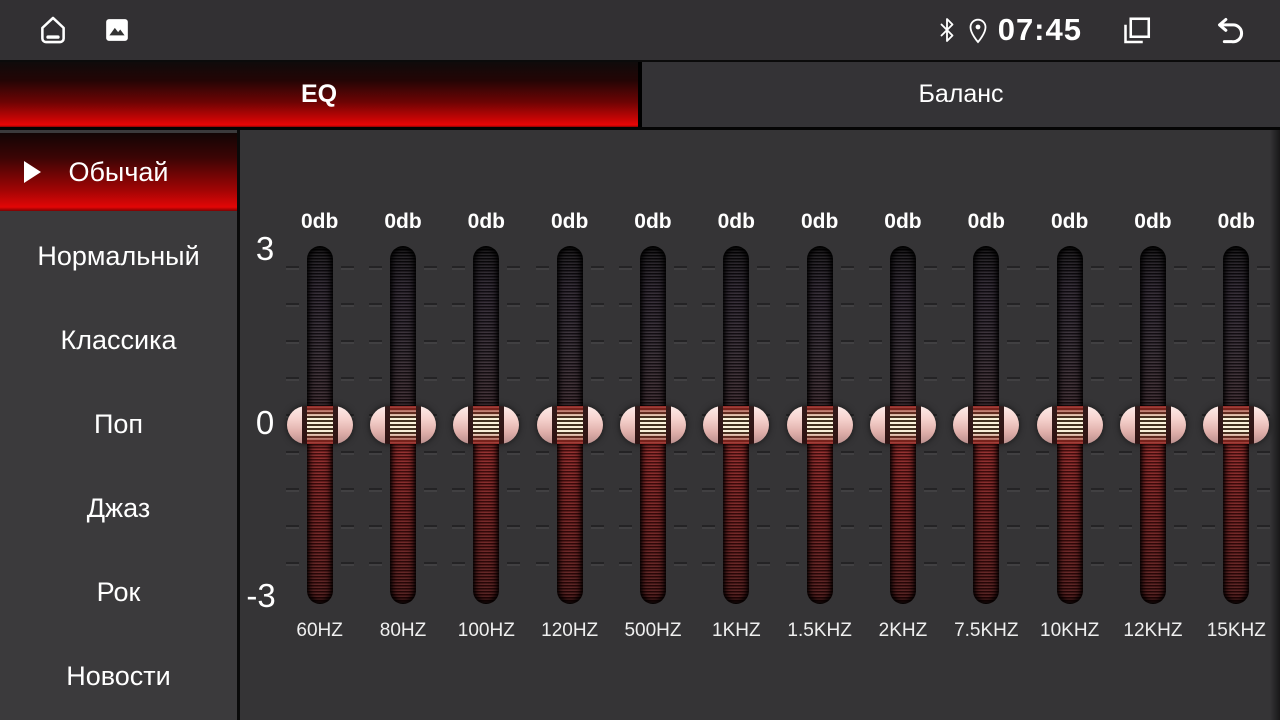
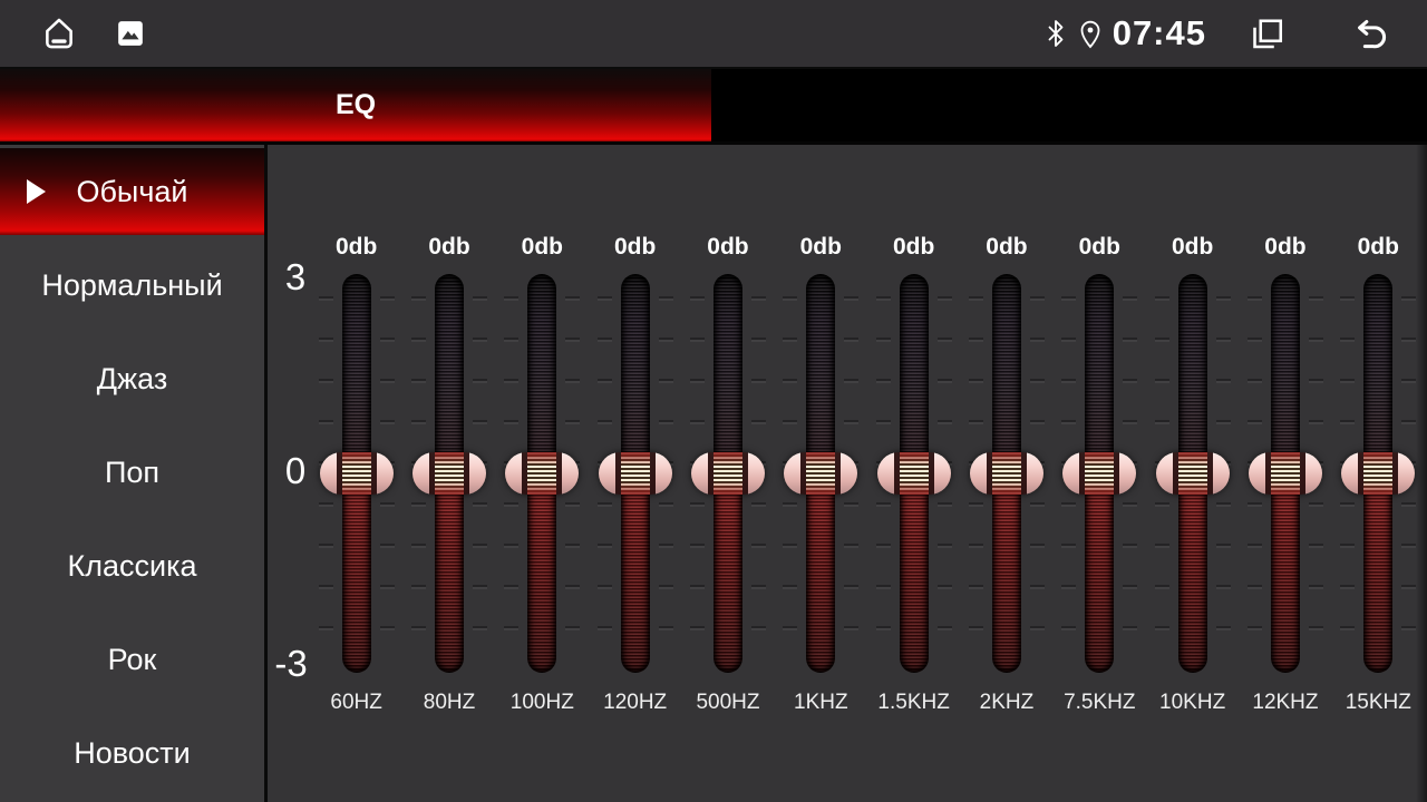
  07:45
  EQ
- Баланс
  Обычай
  Нормальный
- Классика
+ Джаз
  Поп
- Джаз
+ Классика
  Рок
  Новости
  3
  0
  -3
  0db
  60HZ
  0db
  80HZ
  0db
  100HZ
  0db
  120HZ
  0db
  500HZ
  0db
  1KHZ
  0db
  1.5KHZ
  0db
  2KHZ
  0db
  7.5KHZ
  0db
  10KHZ
  0db
  12KHZ
  0db
  15KHZ
